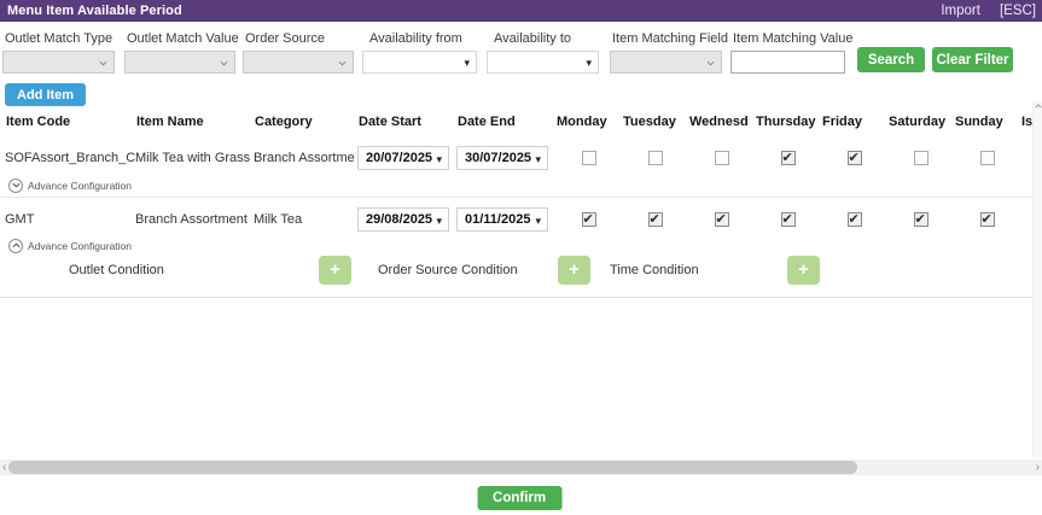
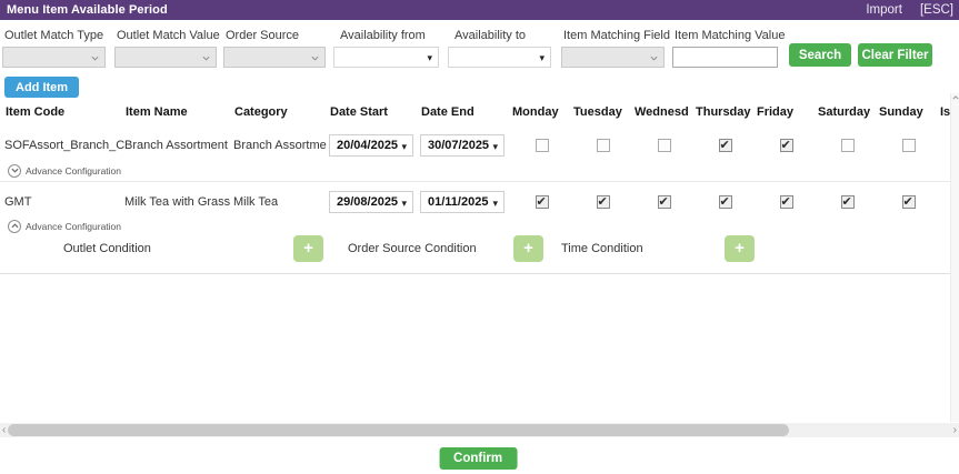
  Menu Item Available Period
  Import
  [ESC]
  Outlet Match Type
  Outlet Match Value
  Order Source
  Availability from
  ▾
  Availability to
  ▾
  Item Matching Field
  Item Matching Value
  Search
  Clear Filter
  Add Item
  Item Code
  Item Name
  Category
  Date Start
  Date End
  Monday
  Tuesday
  Wednesd
  Thursday
  Friday
  Saturday
  Sunday
  Is
  SOFAssort_Branch_C
- Milk Tea with Grass
+ Branch Assortment
  Branch Assortme
- 20/07/2025
+ 20/04/2025
  ▾
  30/07/2025
  ▾
  Advance Configuration
  GMT
- Branch Assortment
+ Milk Tea with Grass
  Milk Tea
  29/08/2025
  ▾
  01/11/2025
  ▾
  Advance Configuration
  Outlet Condition
  +
  Order Source Condition
  +
  Time Condition
  +
  ‹
  ›
  Confirm
